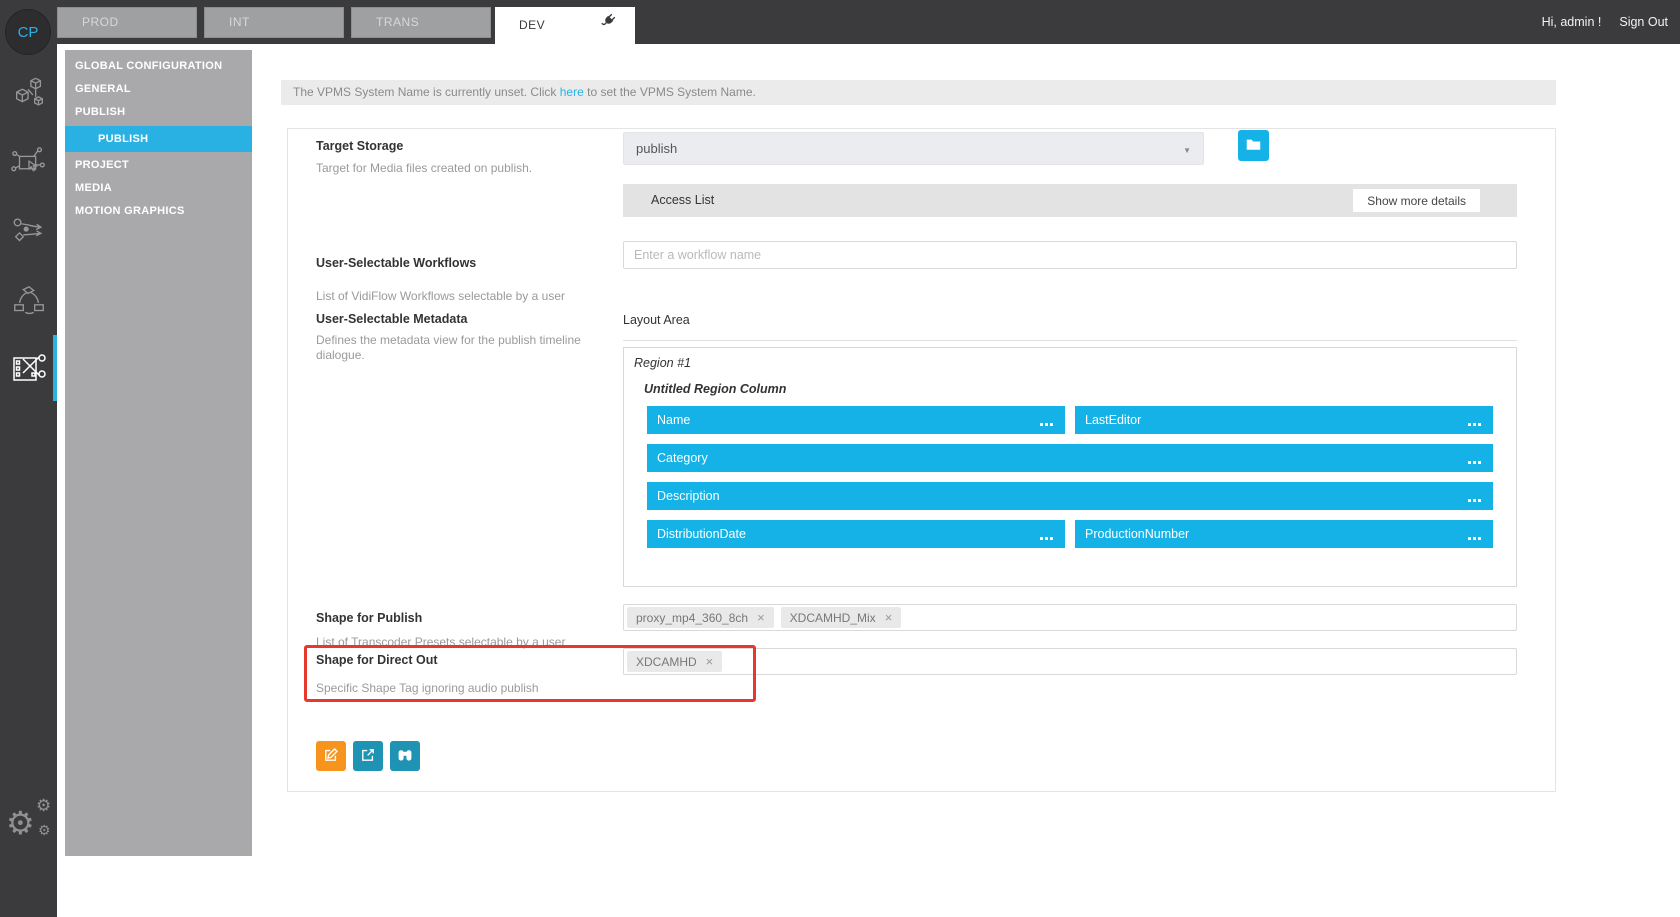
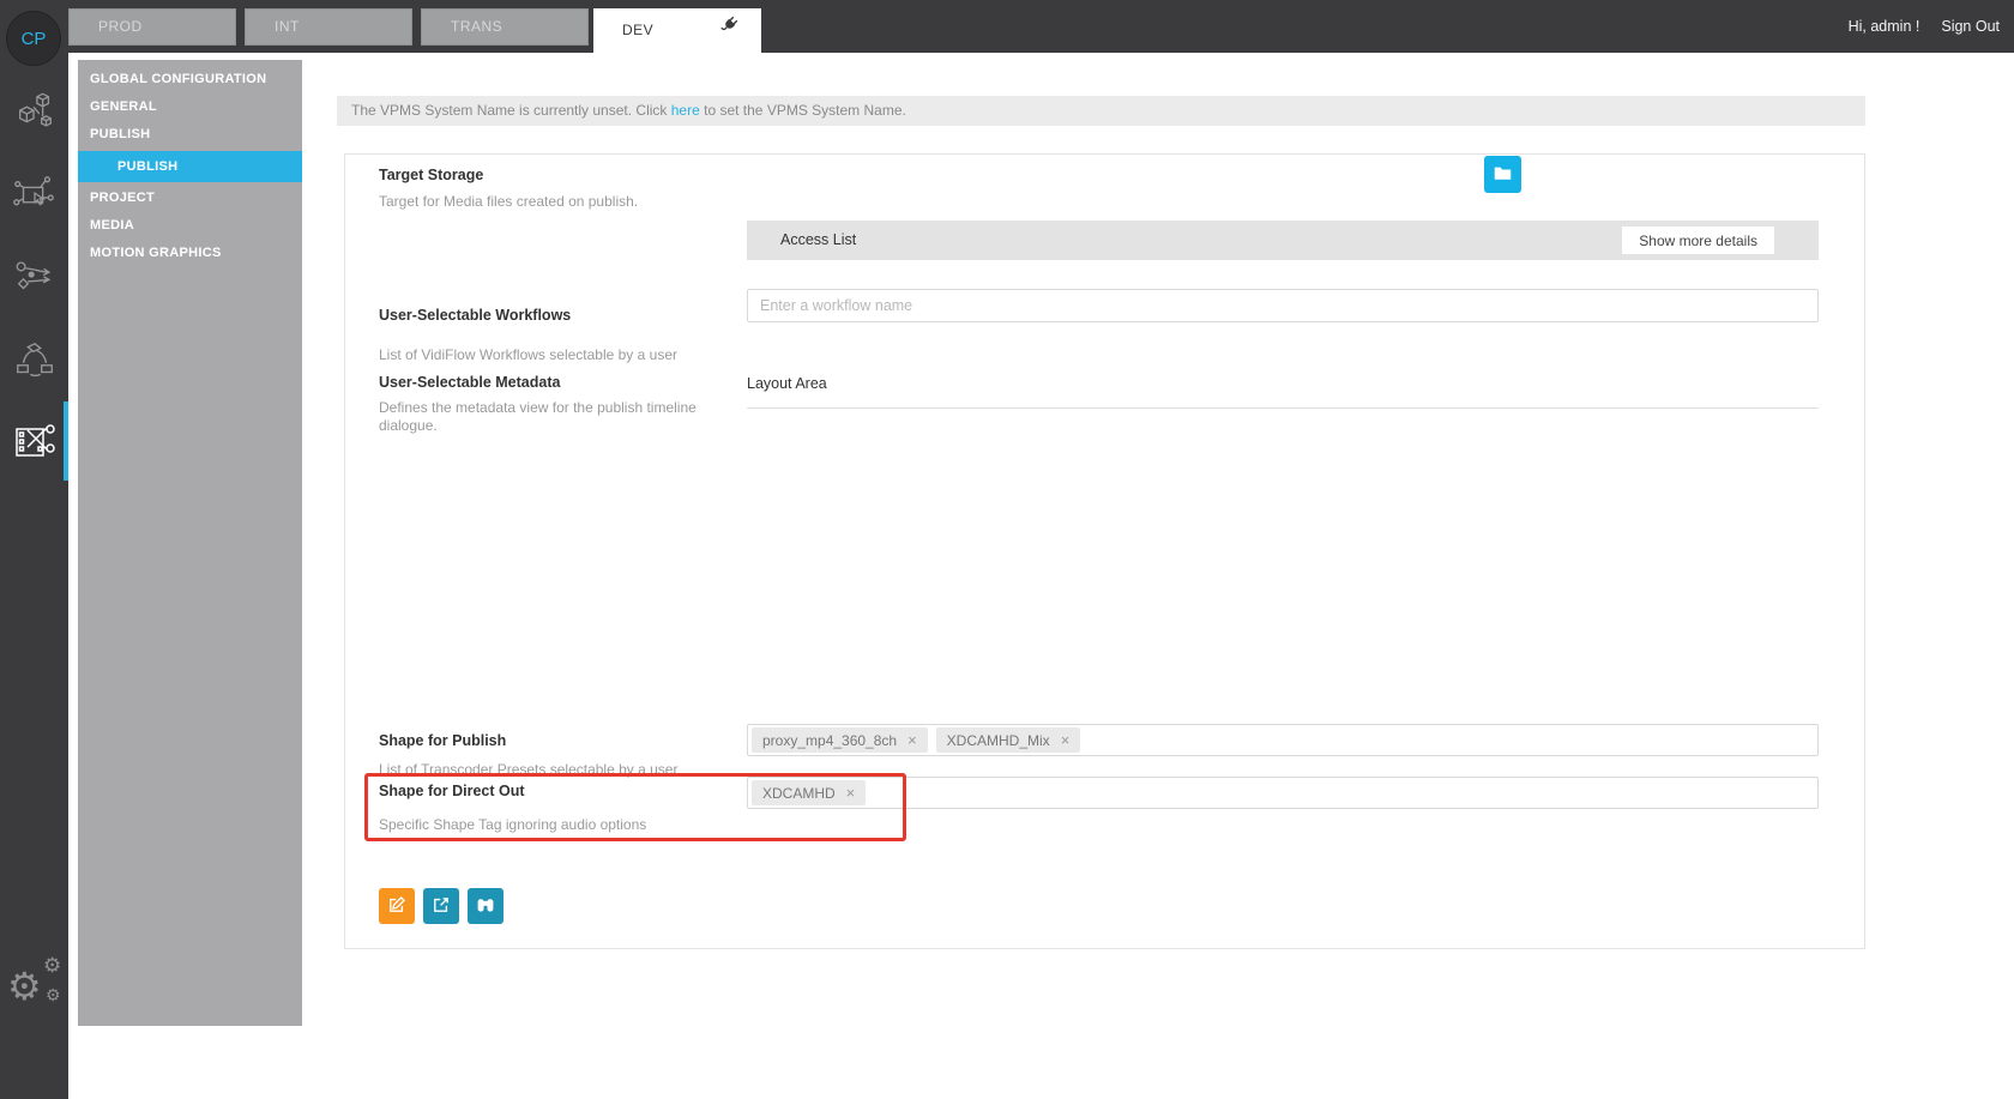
  PROD
  INT
  TRANS
  DEV
  Hi, admin !
  Sign Out
  CP
  ⚙
  ⚙
  ⚙
  GLOBAL CONFIGURATION
  GENERAL
  PUBLISH
  PUBLISH
  PROJECT
  MEDIA
  MOTION GRAPHICS
  The VPMS System Name is currently unset. Click here to set the VPMS System Name.
  Target Storage
  Target for Media files created on publish.
- publish
  Access List
  Show more details
  User-Selectable Workflows
  List of VidiFlow Workflows selectable by a user
  Enter a workflow name
  User-Selectable Metadata
  Defines the metadata view for the publish timeline dialogue.
  Layout Area
- Region #1
- Untitled Region Column
- Name
- LastEditor
- Category
- Description
- DistributionDate
- ProductionNumber
  Shape for Publish
  List of Transcoder Presets selectable by a user
  proxy_mp4_360_8ch
  XDCAMHD_Mix
  Shape for Direct Out
- Specific Shape Tag ignoring audio publish
+ Specific Shape Tag ignoring audio options
  XDCAMHD
